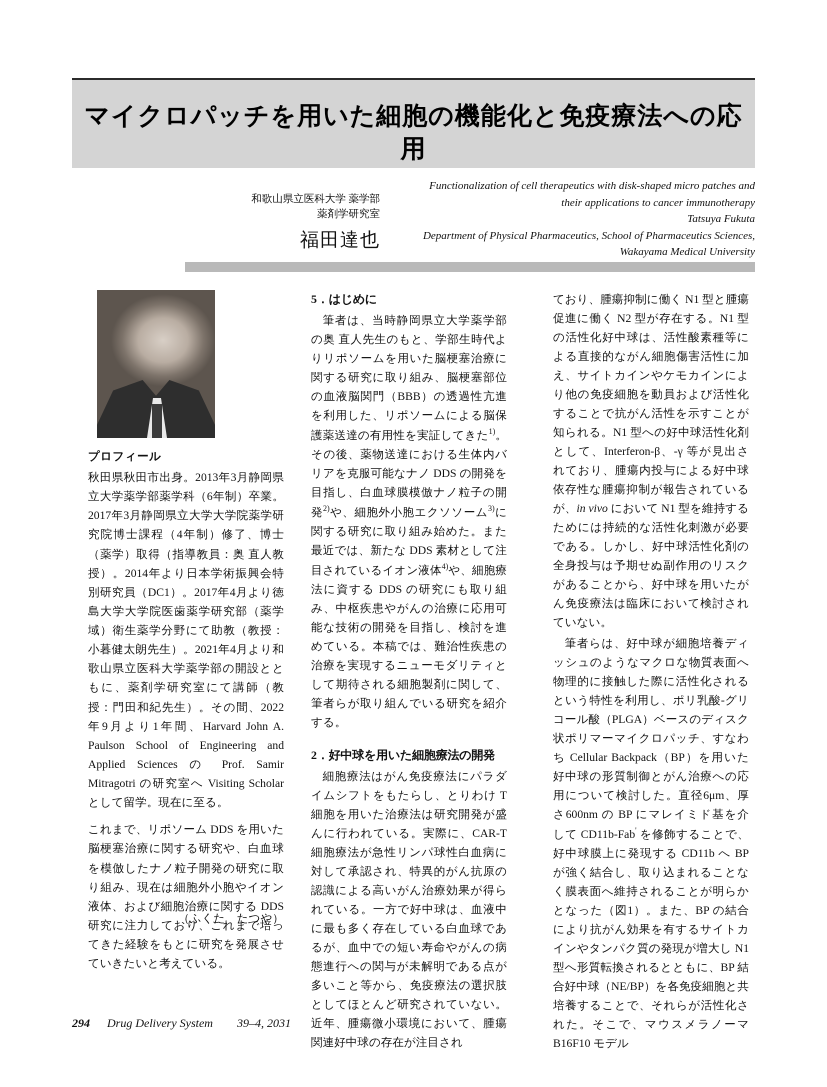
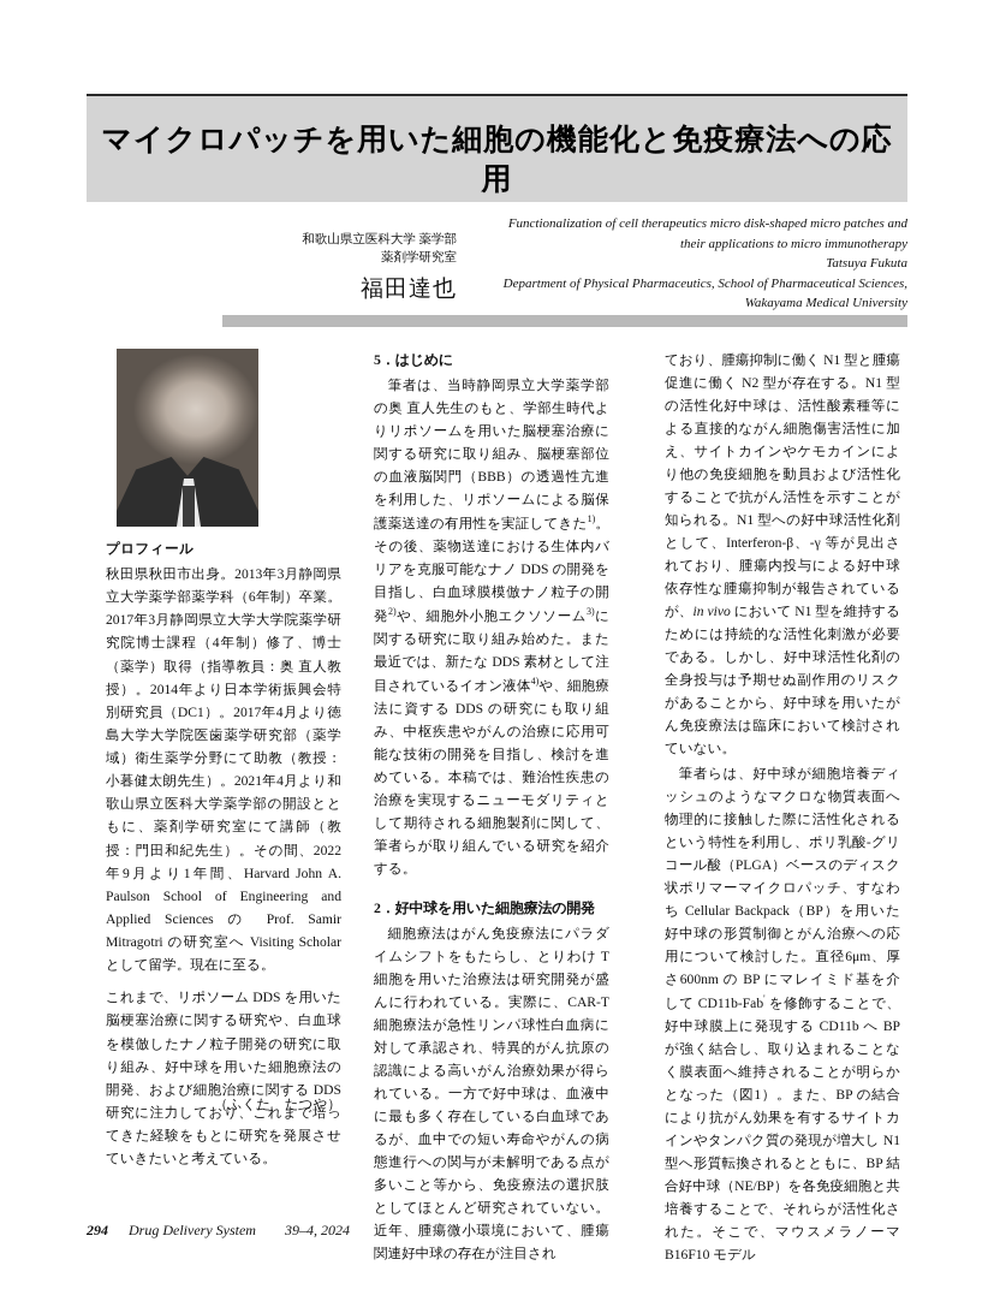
  マイクロパッチを用いた細胞の機能化と免疫療法への応用
  和歌山県立医科大学 薬学部
  薬剤学研究室
  福田達也
- Functionalization of cell therapeutics with disk-shaped micro patches and
+ Functionalization of cell therapeutics micro disk-shaped micro patches and
- their applications to cancer immunotherapy
+ their applications to micro immunotherapy
  Tatsuya Fukuta
- Department of Physical Pharmaceutics, School of Pharmaceutics Sciences,
+ Department of Physical Pharmaceutics, School of Pharmaceutical Sciences,
  Wakayama Medical University
  プロフィール
- 秋田県秋田市出身。2013年3月静岡県立大学薬学部薬学科（6年制）卒業。2017年3月静岡県立大学大学院薬学研究院博士課程（4年制）修了、博士（薬学）取得（指導教員：奥 直人教授）。2014年より日本学術振興会特別研究員（DC1）。2017年4月より徳島大学大学院医歯薬学研究部（薬学域）衛生薬学分野にて助教（教授：小暮健太朗先生）。2021年4月より和歌山県立医科大学薬学部の開設とともに、薬剤学研究室にて講師（教授：門田和紀先生）。その間、2022年9月より1年間、Harvard John A. Paulson School of Engineering and Applied Sciences の Prof. Samir Mitragotri の研究室へ Visiting Scholar として留学。現在に至る。 これまで、リポソーム DDS を用いた脳梗塞治療に関する研究や、白血球を模倣したナノ粒子開発の研究に取り組み、現在は細胞外小胞やイオン液体、および細胞治療に関する DDS 研究に注力しており、これまで培ってきた経験をもとに研究を発展させていきたいと考えている。
+ 秋田県秋田市出身。2013年3月静岡県立大学薬学部薬学科（6年制）卒業。2017年3月静岡県立大学大学院薬学研究院博士課程（4年制）修了、博士（薬学）取得（指導教員：奥 直人教授）。2014年より日本学術振興会特別研究員（DC1）。2017年4月より徳島大学大学院医歯薬学研究部（薬学域）衛生薬学分野にて助教（教授：小暮健太朗先生）。2021年4月より和歌山県立医科大学薬学部の開設とともに、薬剤学研究室にて講師（教授：門田和紀先生）。その間、2022年9月より1年間、Harvard John A. Paulson School of Engineering and Applied Sciences の Prof. Samir Mitragotri の研究室へ Visiting Scholar として留学。現在に至る。 これまで、リポソーム DDS を用いた脳梗塞治療に関する研究や、白血球を模倣したナノ粒子開発の研究に取り組み、好中球を用いた細胞療法の開発、および細胞治療に関する DDS 研究に注力しており、これまで培ってきた経験をもとに研究を発展させていきたいと考えている。
  （ふくた たつや）
  5．はじめに
  筆者は、当時静岡県立大学薬学部の奥 直人先生のもと、学部生時代よりリポソームを用いた脳梗塞治療に関する研究に取り組み、脳梗塞部位の血液脳関門（BBB）の透過性亢進を利用した、リポソームによる脳保護薬送達の有用性を実証してきた1)。その後、薬物送達における生体内バリアを克服可能なナノ DDS の開発を目指し、白血球膜模倣ナノ粒子の開発2)や、細胞外小胞エクソソーム3)に関する研究に取り組み始めた。また最近では、新たな DDS 素材として注目されているイオン液体4)や、細胞療法に資する DDS の研究にも取り組み、中枢疾患やがんの治療に応用可能な技術の開発を目指し、検討を進めている。本稿では、難治性疾患の治療を実現するニューモダリティとして期待される細胞製剤に関して、筆者らが取り組んでいる研究を紹介する。
  2．好中球を用いた細胞療法の開発
  細胞療法はがん免疫療法にパラダイムシフトをもたらし、とりわけ T 細胞を用いた治療法は研究開発が盛んに行われている。実際に、CAR-T 細胞療法が急性リンパ球性白血病に対して承認され、特異的がん抗原の認識による高いがん治療効果が得られている。一方で好中球は、血液中に最も多く存在している白血球であるが、血中での短い寿命やがんの病態進行への関与が未解明である点が多いこと等から、免疫療法の選択肢としてほとんど研究されていない。近年、腫瘍微小環境において、腫瘍関連好中球の存在が注目され
  ており、腫瘍抑制に働く N1 型と腫瘍促進に働く N2 型が存在する。N1 型の活性化好中球は、活性酸素種等による直接的ながん細胞傷害活性に加え、サイトカインやケモカインにより他の免疫細胞を動員および活性化することで抗がん活性を示すことが知られる。N1 型への好中球活性化剤として、Interferon-β、-γ 等が見出されており、腫瘍内投与による好中球依存性な腫瘍抑制が報告されているが、in vivo において N1 型を維持するためには持続的な活性化刺激が必要である。しかし、好中球活性化剤の全身投与は予期せぬ副作用のリスクがあることから、好中球を用いたがん免疫療法は臨床において検討されていない。
  筆者らは、好中球が細胞培養ディッシュのようなマクロな物質表面へ物理的に接触した際に活性化されるという特性を利用し、ポリ乳酸-グリコール酸（PLGA）ベースのディスク状ポリマーマイクロパッチ、すなわち Cellular Backpack（BP）を用いた好中球の形質制御とがん治療への応用について検討した。直径6μm、厚さ600nm の BP にマレイミド基を介して CD11b-Fab' を修飾することで、好中球膜上に発現する CD11b へ BP が強く結合し、取り込まれることなく膜表面へ維持されることが明らかとなった（図1）。また、BP の結合により抗がん効果を有するサイトカインやタンパク質の発現が増大し N1 型へ形質転換されるとともに、BP 結合好中球（NE/BP）を各免疫細胞と共培養することで、それらが活性化された。そこで、マウスメラノーマ B16F10 モデル
- 294 Drug Delivery System 39–4, 2031
+ 294 Drug Delivery System 39–4, 2024
